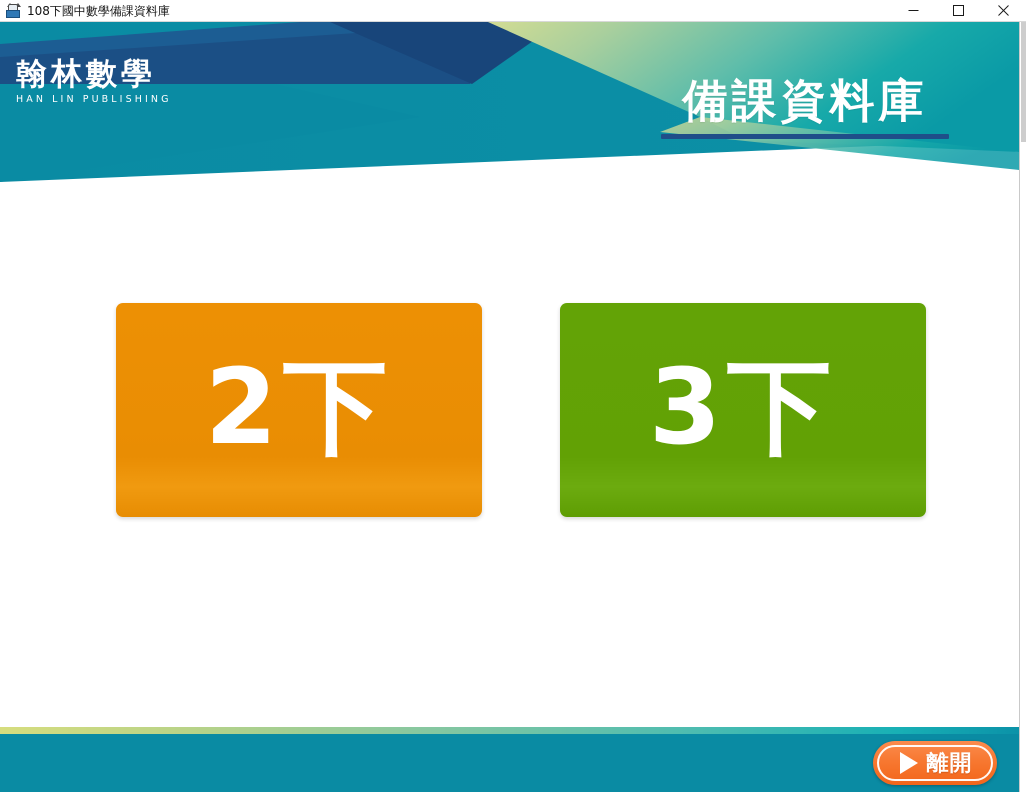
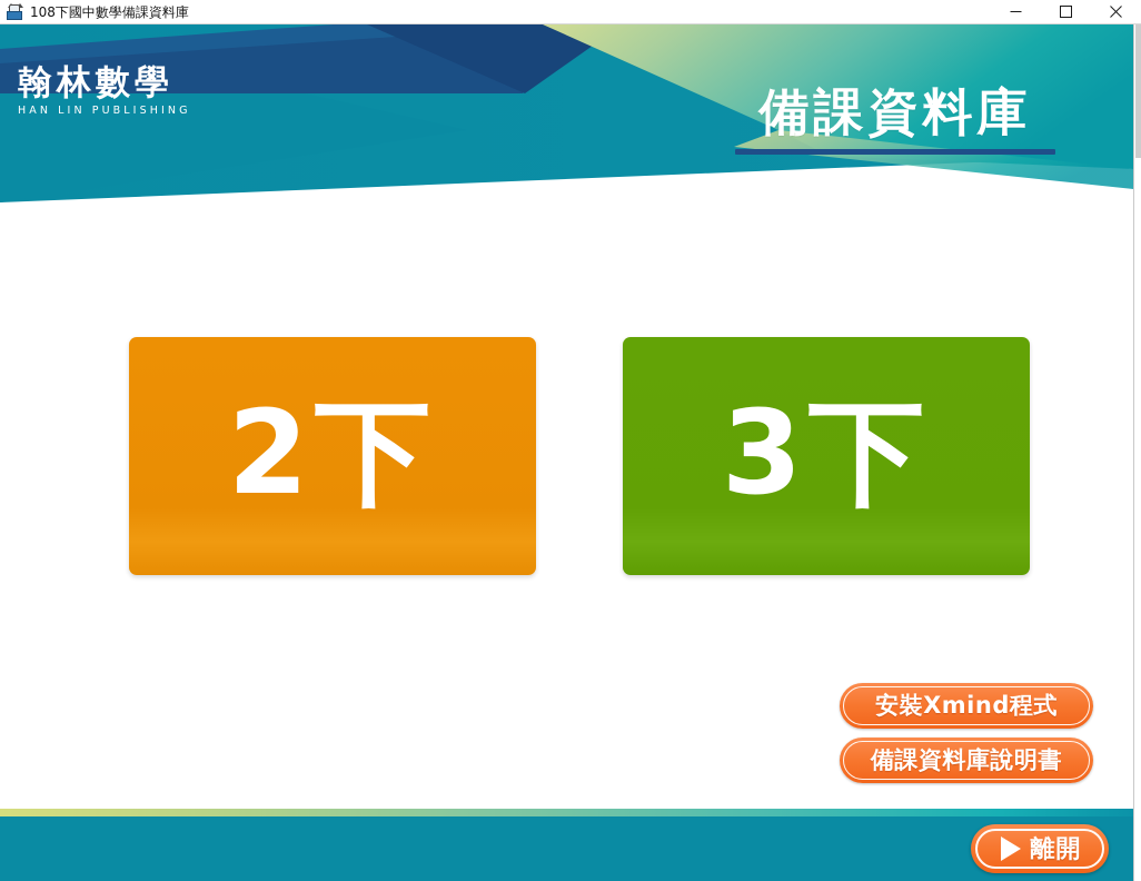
  108下國中數學備課資料庫
  翰林數學
  HAN LIN PUBLISHING
  備課資料庫
  2下
  3下
+ 安裝Xmind程式
+ 備課資料庫說明書
  離開
